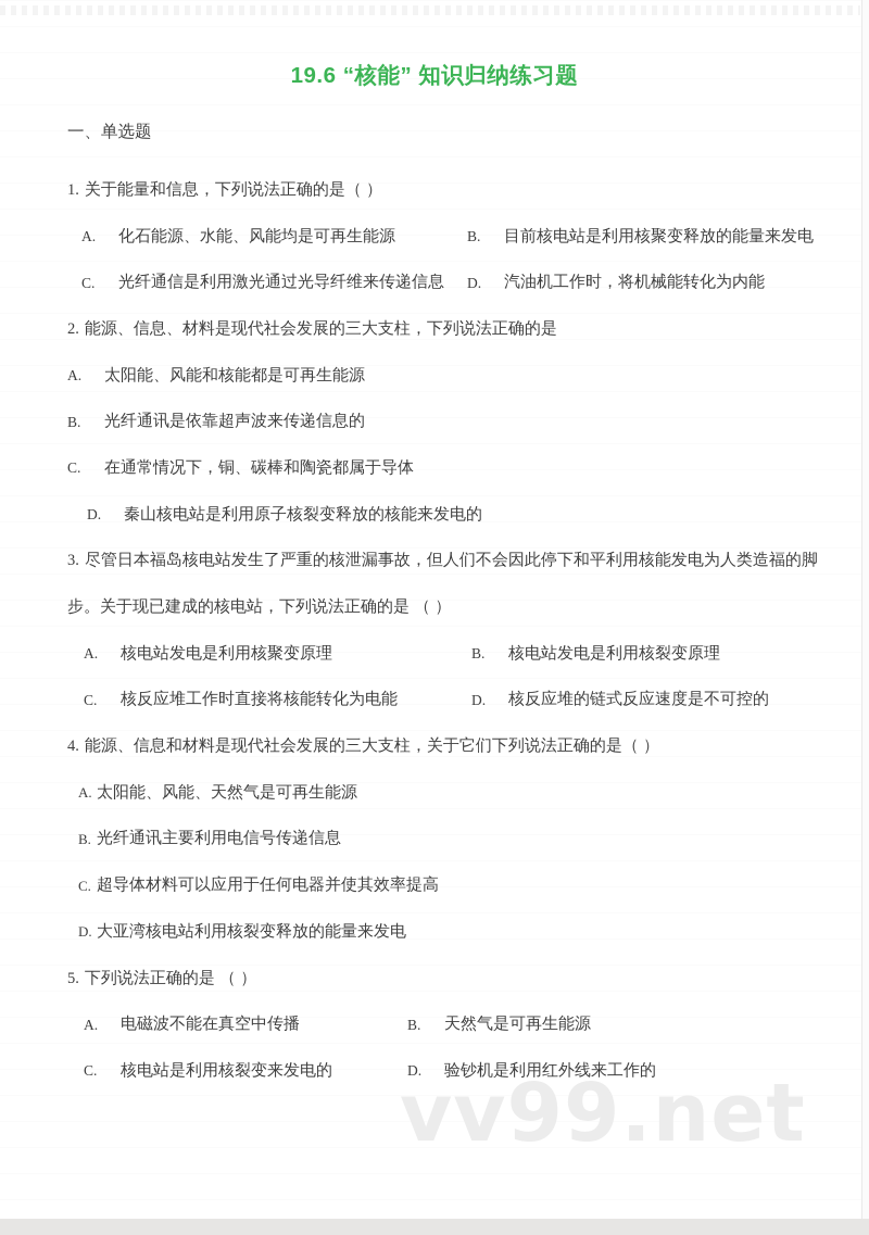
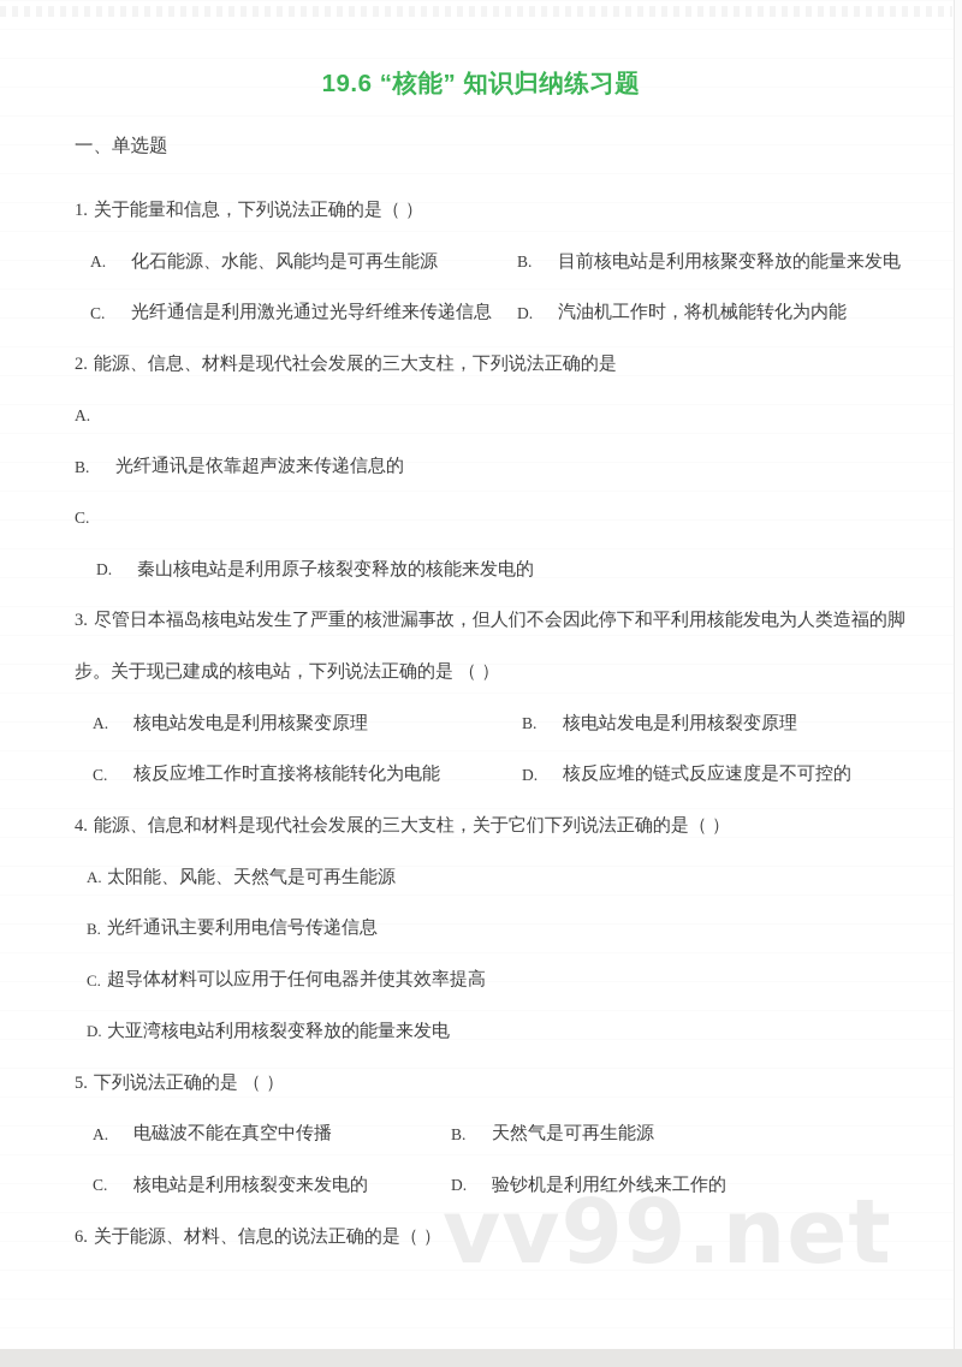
  vv99.net
  19.6 “核能” 知识归纳练习题
  一、单选题
  1.
  关于能量和信息，下列说法正确的是（ ）
  A.
  化石能源、水能、风能均是可再生能源
  B.
  目前核电站是利用核聚变释放的能量来发电
  C.
  光纤通信是利用激光通过光导纤维来传递信息
  D.
  汽油机工作时，将机械能转化为内能
  2.
  能源、信息、材料是现代社会发展的三大支柱，下列说法正确的是
  A.
- 太阳能、风能和核能都是可再生能源
  B.
  光纤通讯是依靠超声波来传递信息的
  C.
- 在通常情况下，铜、碳棒和陶瓷都属于导体
  D.
  秦山核电站是利用原子核裂变释放的核能来发电的
  3.
  尽管日本福岛核电站发生了严重的核泄漏事故，但人们不会因此停下和平利用核能发电为人类造福的脚
  步。关于现已建成的核电站，下列说法正确的是 （ ）
  A.
  核电站发电是利用核聚变原理
  B.
  核电站发电是利用核裂变原理
  C.
  核反应堆工作时直接将核能转化为电能
  D.
  核反应堆的链式反应速度是不可控的
  4.
  能源、信息和材料是现代社会发展的三大支柱，关于它们下列说法正确的是（ ）
  A.
  太阳能、风能、天然气是可再生能源
  B.
  光纤通讯主要利用电信号传递信息
  C.
  超导体材料可以应用于任何电器并使其效率提高
  D.
  大亚湾核电站利用核裂变释放的能量来发电
  5.
  下列说法正确的是 （ ）
  A.
  电磁波不能在真空中传播
  B.
  天然气是可再生能源
  C.
  核电站是利用核裂变来发电的
  D.
  验钞机是利用红外线来工作的
+ 6.
+ 关于能源、材料、信息的说法正确的是（ ）
